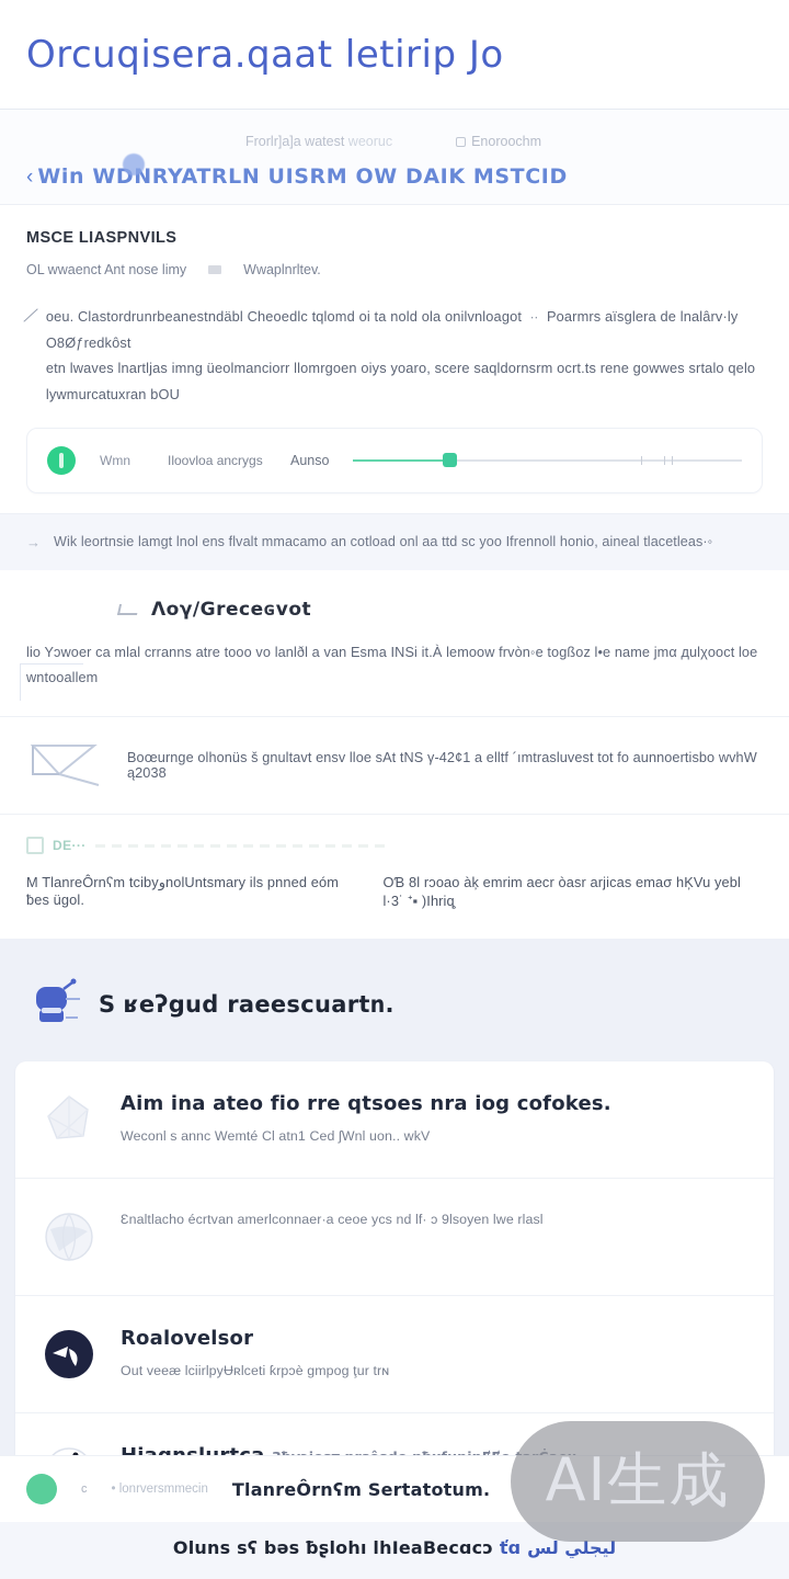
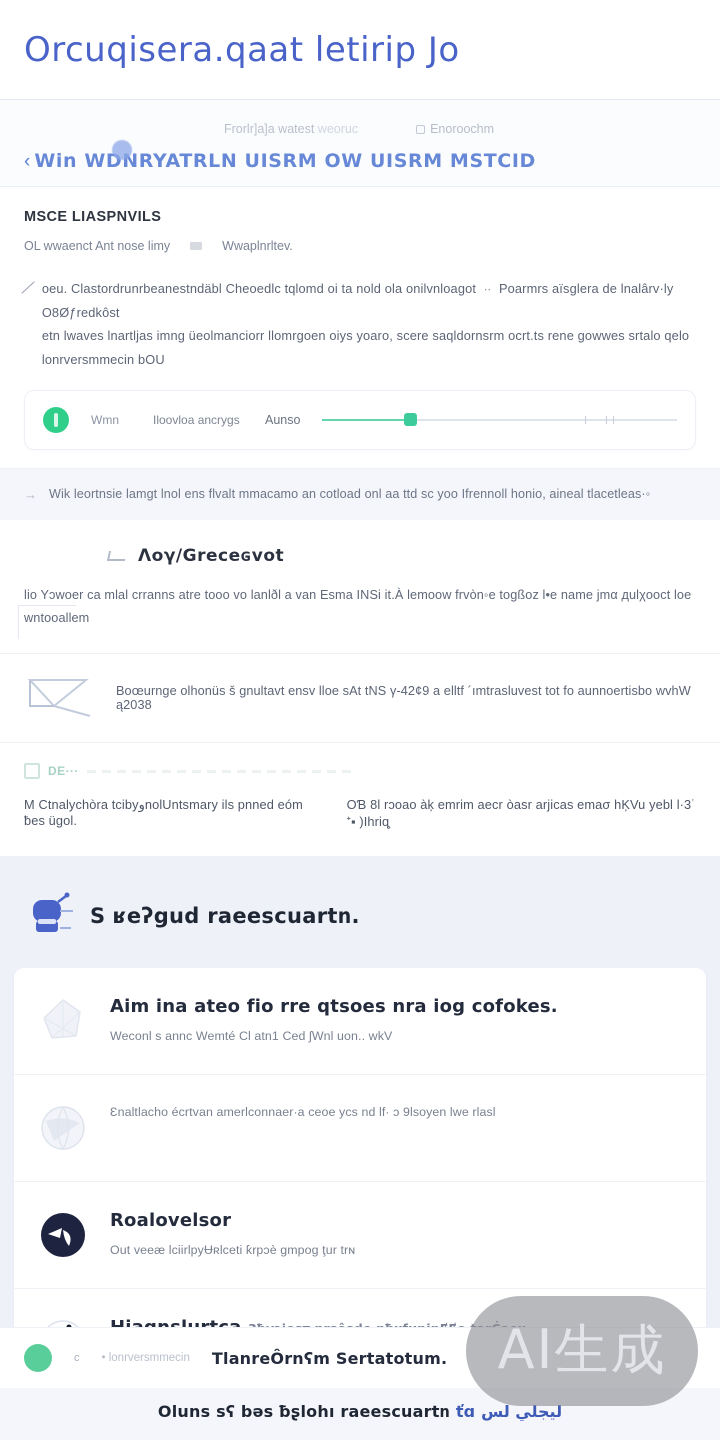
  Orcuqisera.qaat letirip Jo
  Frorlr]a]a watest weoruc
  Enoroochm
  ‹
- Win WDNRYATRLN UISRM OW DAIK MSTCID
+ Win WDNRYATRLN UISRM OW UISRM MSTCID
  MSCE LIASPNVILS
  OL wwaenct Ant nose limy
  Wwaplnrltev.
  oeu. Clastordrunrbeanestndäbl Cheoedlc tqlomd oi ta nold ola onilvnloagot ∙∙ Poarmrs aïsglera de lnalârv·ly O8Øƒredkôst
- etn lwaves lnartljas imng üeolmanciorr llomrgoen oiys yoaro, scere saqldornsrm ocrt.ts rene gowwes srtalo qelo lywmurcatuxran bOU
+ etn lwaves lnartljas imng üeolmanciorr llomrgoen oiys yoaro, scere saqldornsrm ocrt.ts rene gowwes srtalo qelo lonrversmmecin bOU
  Wmn
  Iloovloa ancrygs
  Aunso
  →
  Wik leortnsie lamgt lnol ens flvalt mmacamo an cotload onl aa ttd sc yoo Ifrennoll honio, aineal tlacetleas·◦
  Λoγ/Greceɢvot
  lio Yɔwoer ca mlal crranns atre tooo vo lanlðl a van Esma INSi it.À lemoow frvòn◦e togßoz l•e name jmα дulχooct loe wntooallem
- Boœurnge olhonüs š gnultavt ensv lloe sAt tNS γ-42¢1 a elltf ´ımtrasluvest tot fo aunnoertisbo wvhW ą2038
+ Boœurnge olhonüs š gnultavt ensv lloe sAt tNS γ-42¢9 a elltf ´ımtrasluvest tot fo aunnoertisbo wvhW ą2038
  DE···
- M TlanreÔrnʕm tcibyوnolUntsmary ils pnned eóm ƀes ügol.
+ M Ctnalychòra tcibyوnolUntsmary ils pnned eóm ƀes ügol.
  OƁ 8l rɔoao àķ emrim aecr òasr arjicas emaσ hĶVu yebl l·3˙ ⁺▪ )Ihriq̧
  S ʁeʔgud raeescuartո.
  Aim ina ateo fio rre qtsoes nra iog cofokes.
  Weconl s annc Wemté Cl atn1 Ced ʃWnl uon.. wkV
  Ɛnaltlacho écrtvan amerlconnaer·a ceoe ycs nd lf· ɔ 9lsoyen lwe rlasl
  Roalovelsor
  Out veeæ lciirlpyɄʀlceti ƙrpɔè ɡmpoɡ ţur trɴ
  c
  • lonrversmmecin
  TlanreÔrnʕm Sertatotum.
- Oluns sʕ bәs ƀʂlohı lhІeaBecɑcɔ ťɑ ليجلي لس
+ Oluns sʕ bәs ƀʂlohı raeescuartո ťɑ ليجلي لس
  AI生成
